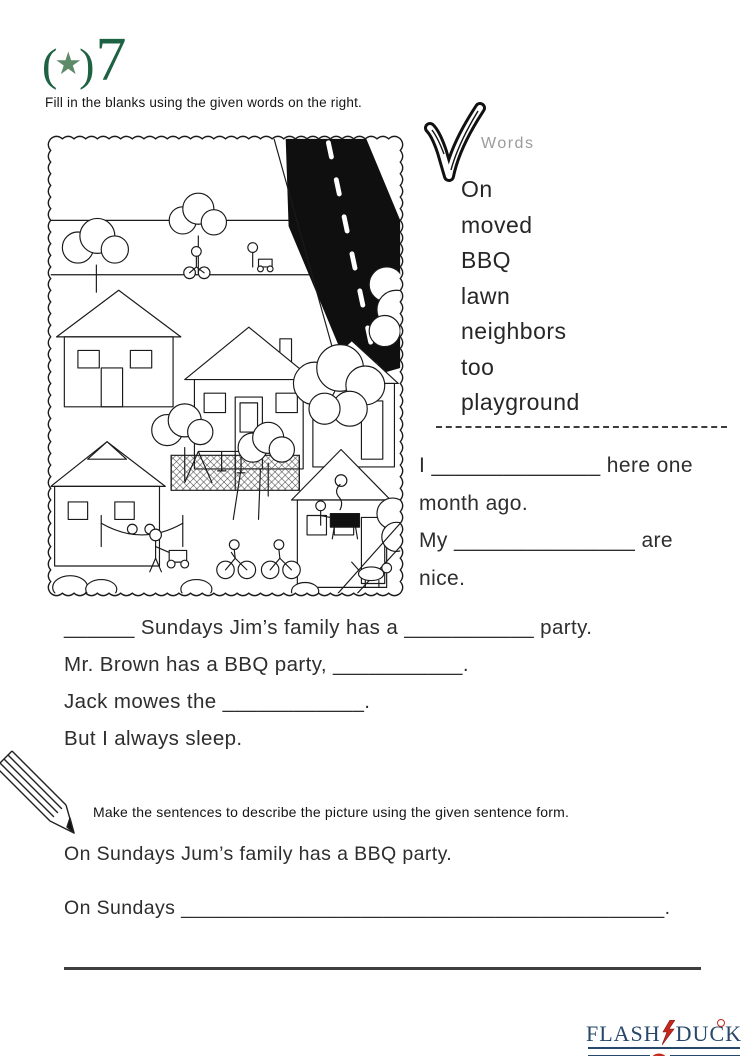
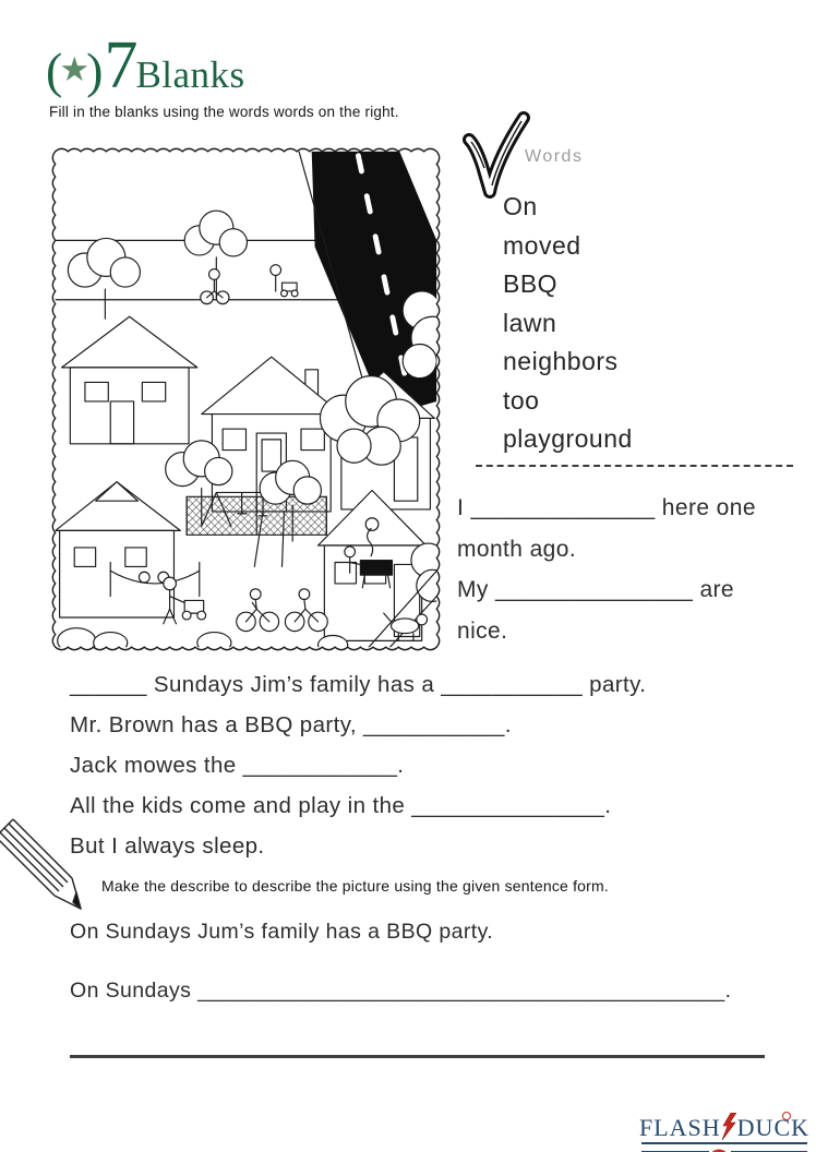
  (
  ★
  )
  7
+ Blanks
- Fill in the blanks using the given words on the right.
+ Fill in the blanks using the words words on the right.
  Words
  On
  moved
  BBQ
  lawn
  neighbors
  too
  playground
  I ______________ here one
  month ago.
  My _______________ are
  nice.
  ______ Sundays Jim’s family has a ___________ party.
  Mr. Brown has a BBQ party, ___________.
  Jack mowes the ____________.
+ All the kids come and play in the _______________.
  But I always sleep.
- Make the sentences to describe the picture using the given sentence form.
+ Make the describe to describe the picture using the given sentence form.
  On Sundays Jum’s family has a BBQ party.
  On Sundays ___________________________________________.
  FLASH
  DUCK
